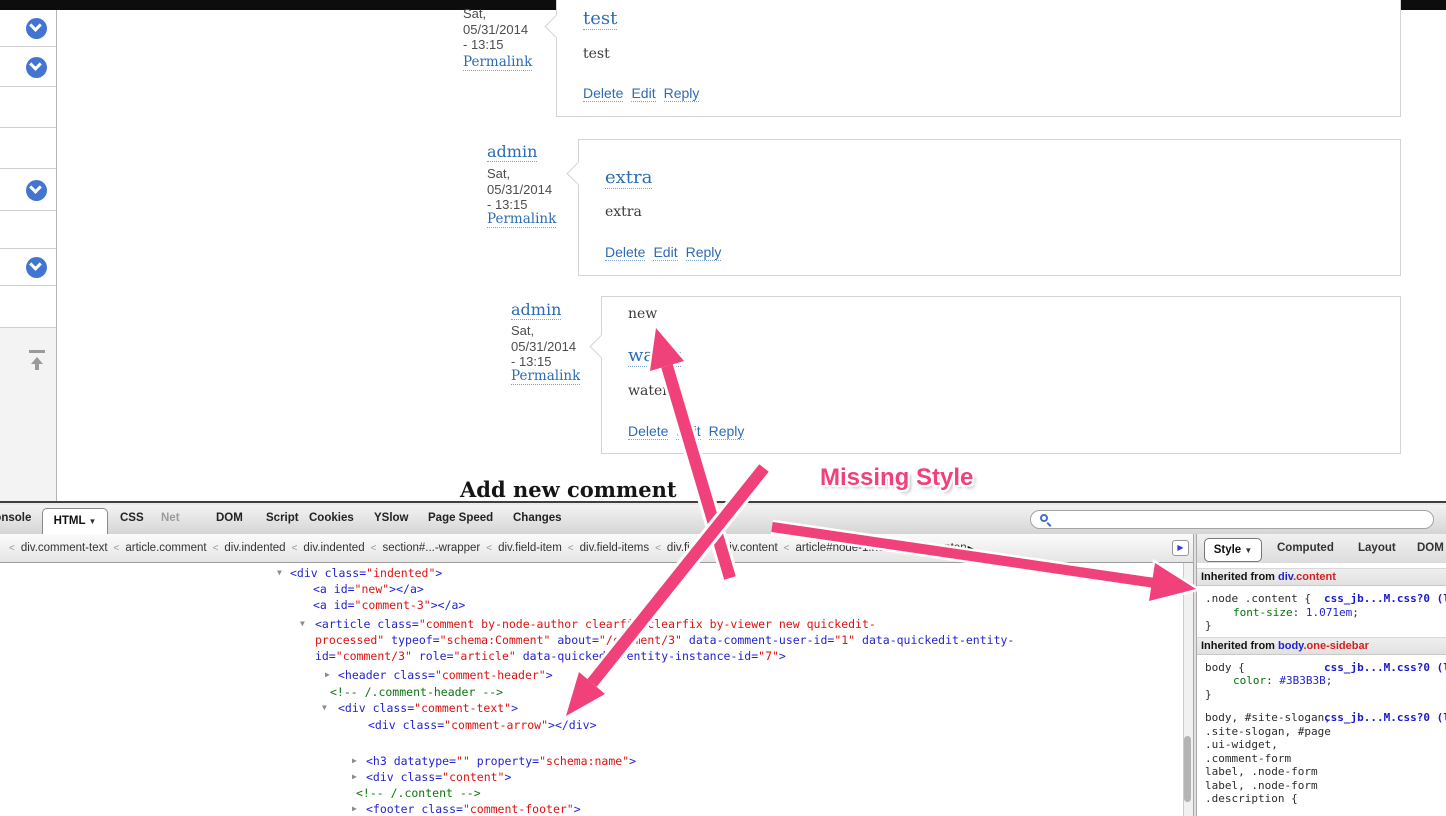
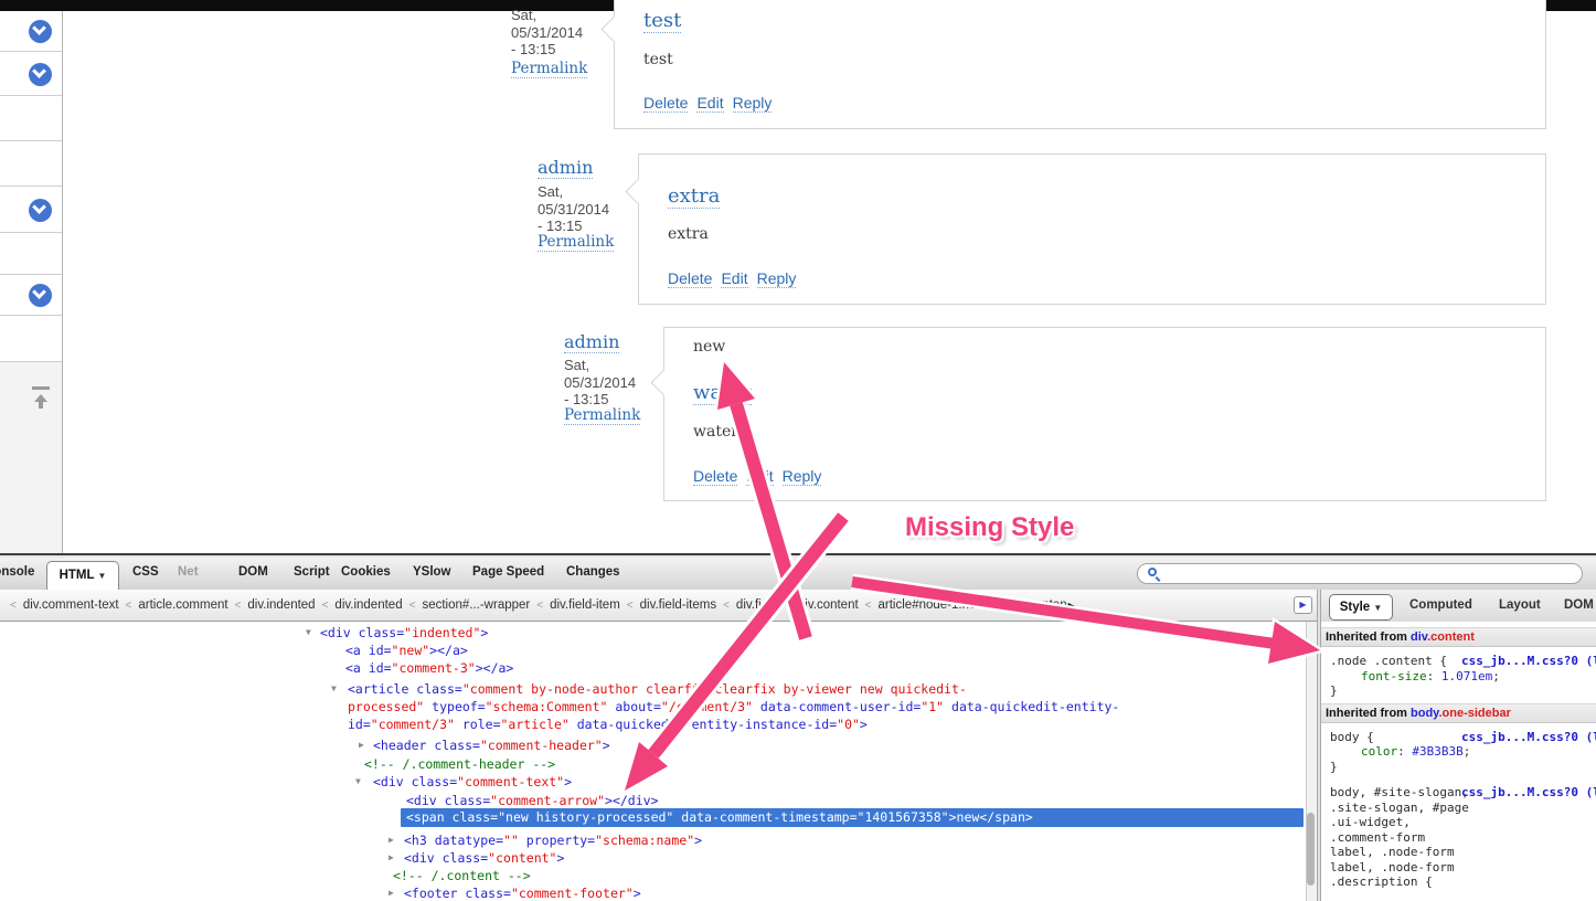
  Sat,
  05/31/2014
  - 13:15
  Permalink
  test
  test
  Delete
  Edit
  Reply
  admin
  Sat,
  05/31/2014
  - 13:15
  Permalink
  extra
  extra
  Delete
  Edit
  Reply
  admin
  Sat,
  05/31/2014
  - 13:15
  Permalink
  new
  wate
  Delete
  Reply
- Add new comment
  nsole
  HTML ▼
  CSS
  Net
  DOM
  Script
  Cookies
  YSlow
  Page Speed
  Changes
  < div.comment-text < article.comment < div.indented < div.indented < section#...-wrapper < div.field-item < div.field-items < div.fi iv.content < article#node-
  ▶
  Style ▼
  Computed
  Layout
  DOM
  ▼
  <div class="indented">
  <a id="new"></a>
  <a id="comment-3"></a>
  ▼
  <article class="comment by-node-author clearf clearfix by-viewer new quickedit-
  processed" typeof="schema:Comment" about="/ent/3" data-comment-user-id="1" data-quickedit-entity-
- id="comment/3" role="article" data-quickeentity-instance-id="7">
+ id="comment/3" role="article" data-quickeentity-instance-id="0">
  ▶
  <header class="comment-header">
  <!-- /.comment-header -->
  ▼
  <div class="comment-text">
  <div class="comment-arrow"></div>
+ <span class="new history-processed" data-comment-timestamp="1401567358">new</span>
  ▶
  <h3 datatype="" property="schema:name">
  ▶
  <div class="content">
  <!-- /.content -->
  ▶
  <footer class="comment-footer">
  Inherited from div.content
  .node .content {
  css_jb...M.css?0 (
  font-size: 1.071em;
  }
  Inherited from body.one-sidebar
  body {
  css_jb...M.css?0 (
  color: #3B3B3B;
  }
  body, #site-slogan,
  .site-slogan, #page
  .ui-widget,
  .comment-form
  label, .node-form
  label, .node-form
  .description {
  css_jb...M.css?0 (
  Missing Style
